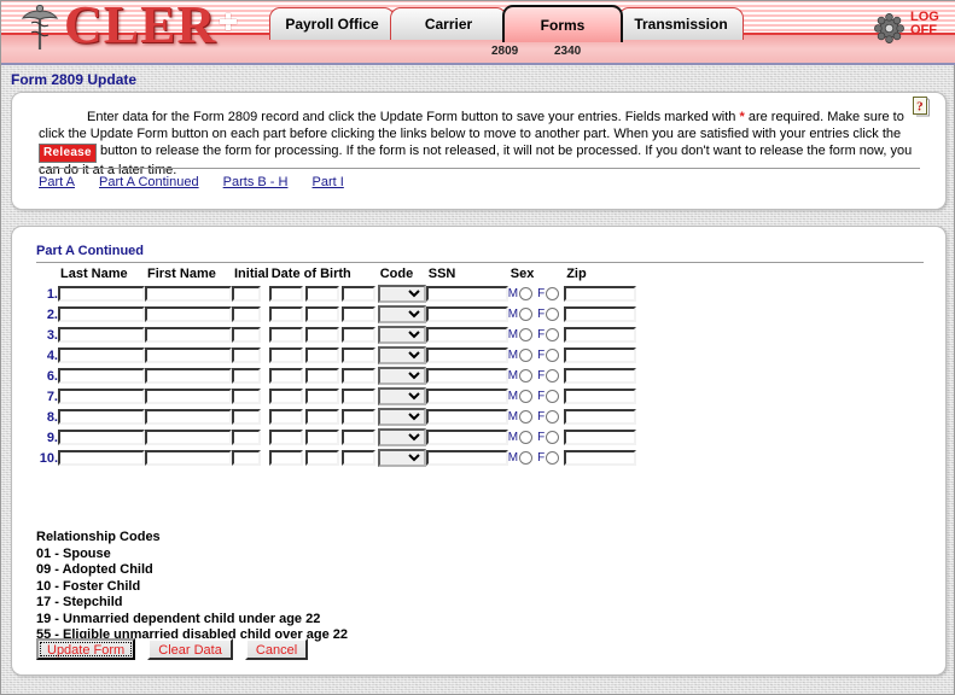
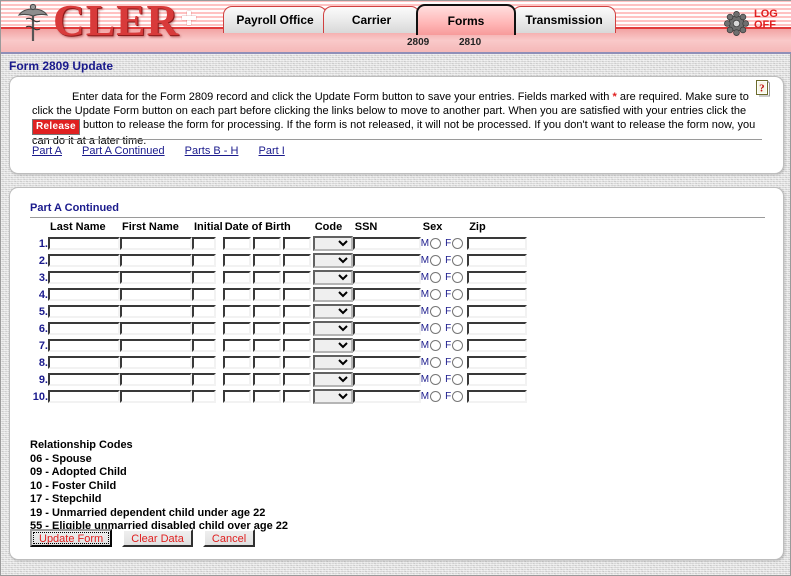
  CLER
  Payroll Office
  Carrier
  Forms
  Transmission
  2809
- 2340
+ 2810
  LOG
  OFF
  Form 2809 Update
  Enter data for the Form 2809 record and click the Update Form button to save your entries. Fields marked with * are required. Make sure to click the Update Form button on each part before clicking the links below to move to another part. When you are satisfied with your entries click the Release button to release the form for processing. If the form is not released, it will not be processed. If you don't want to release the form now, you can do it at a later time.
  Part A Part A Continued Parts B - H Part I
  ?
  Part A Continued
  	Last Name	First Name	Initial	Date of Birth	Code	SSN	Sex	Zip
  1.							M F
  2.							M F
  3.							M F
  4.							M F
+ 5.							M F
  6.							M F
  7.							M F
  8.							M F
  9.							M F
  10.							M F
  Relationship Codes
- 01 - Spouse
+ 06 - Spouse
  09 - Adopted Child
  10 - Foster Child
  17 - Stepchild
  19 - Unmarried dependent child under age 22
  55 - Eligible unmarried disabled child over age 22
  Update Form Clear Data Cancel
